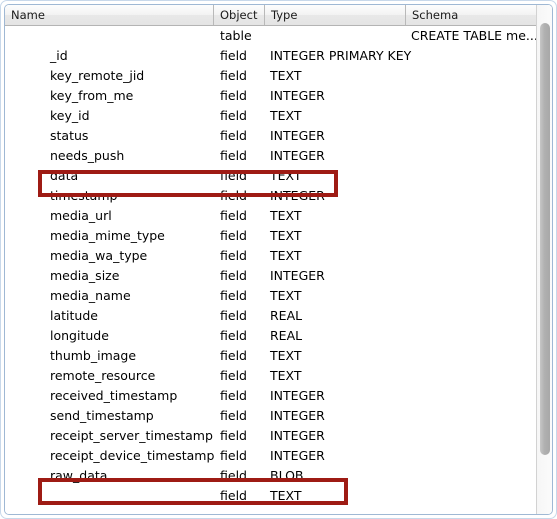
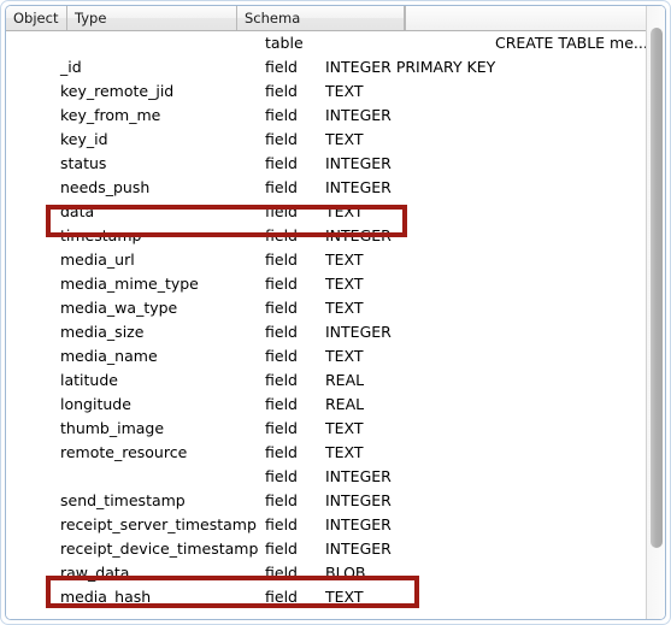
- Name
  Object
  Type
  Schema
  table
  CREATE TABLE me..
  _id
  field
  INTEGER PRIMARY KEY
  key_remote_jid
  field
  TEXT
  key_from_me
  field
  INTEGER
  key_id
  field
  TEXT
  status
  field
  INTEGER
  needs_push
  field
  INTEGER
  data
  field
  TEXT
  timestamp
  field
  INTEGER
  media_url
  field
  TEXT
  media_mime_type
  field
  TEXT
  media_wa_type
  field
  TEXT
  media_size
  field
  INTEGER
  media_name
  field
  TEXT
  latitude
  field
  REAL
  longitude
  field
  REAL
  thumb_image
  field
  TEXT
  remote_resource
  field
  TEXT
- received_timestamp
  field
  INTEGER
  send_timestamp
  field
  INTEGER
  receipt_server_timestamp
  field
  INTEGER
  receipt_device_timestamp
  field
  INTEGER
  raw_data
  field
  BLOB
+ media_hash
  field
  TEXT
